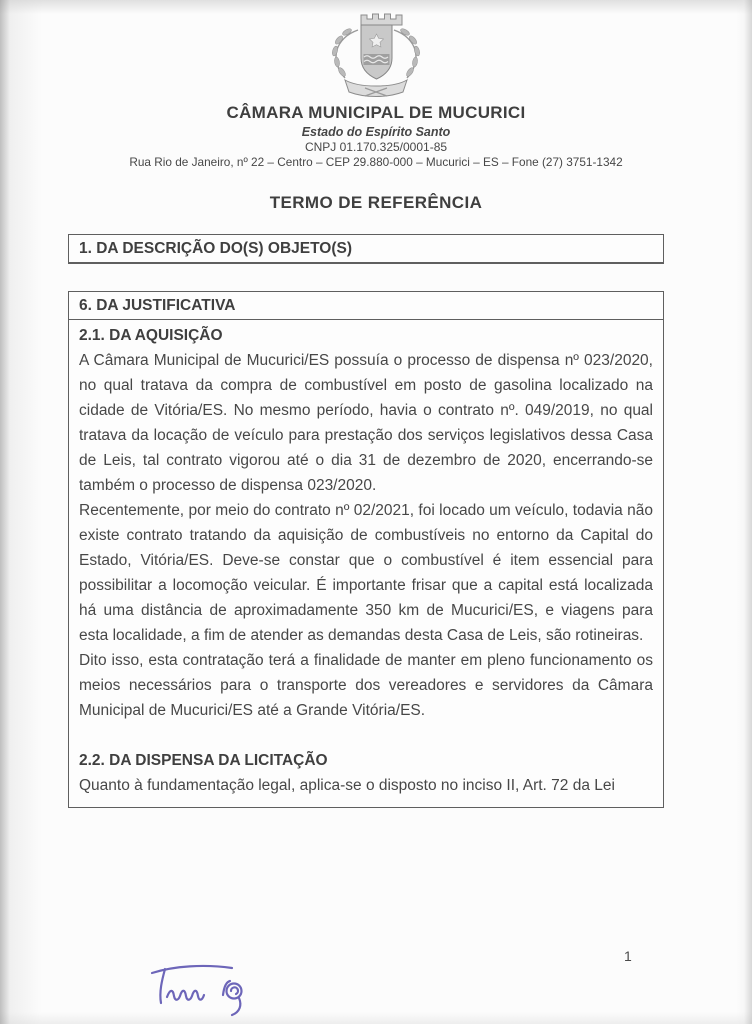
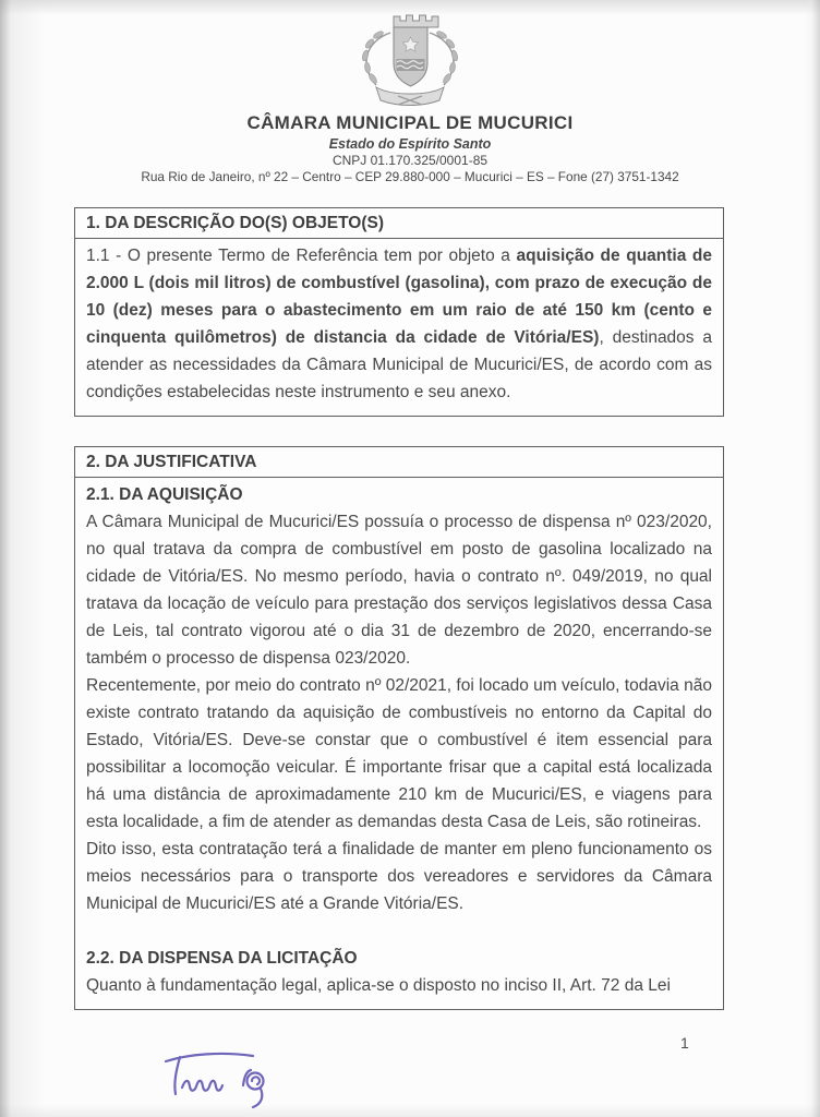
  CÂMARA MUNICIPAL DE MUCURICI
  Estado do Espírito Santo
  CNPJ 01.170.325/0001-85
  Rua Rio de Janeiro, nº 22 – Centro – CEP 29.880-000 – Mucurici – ES – Fone (27) 3751-1342
- TERMO DE REFERÊNCIA
  1. DA DESCRIÇÃO DO(S) OBJETO(S)
+ 1.1 - O presente Termo de Referência tem por objeto a aquisição de quantia de 2.000 L (dois mil litros) de combustível (gasolina), com prazo de execução de 10 (dez) meses para o abastecimento em um raio de até 150 km (cento e cinquenta quilômetros) de distancia da cidade de Vitória/ES), destinados a atender as necessidades da Câmara Municipal de Mucurici/ES, de acordo com as condições estabelecidas neste instrumento e seu anexo.
- 6. DA JUSTIFICATIVA
+ 2. DA JUSTIFICATIVA
  2.1. DA AQUISIÇÃO
  A Câmara Municipal de Mucurici/ES possuía o processo de dispensa nº 023/2020, no qual tratava da compra de combustível em posto de gasolina localizado na cidade de Vitória/ES. No mesmo período, havia o contrato nº. 049/2019, no qual tratava da locação de veículo para prestação dos serviços legislativos dessa Casa de Leis, tal contrato vigorou até o dia 31 de dezembro de 2020, encerrando-se também o processo de dispensa 023/2020.
- Recentemente, por meio do contrato nº 02/2021, foi locado um veículo, todavia não existe contrato tratando da aquisição de combustíveis no entorno da Capital do Estado, Vitória/ES. Deve-se constar que o combustível é item essencial para possibilitar a locomoção veicular. É importante frisar que a capital está localizada há uma distância de aproximadamente 350 km de Mucurici/ES, e viagens para esta localidade, a fim de atender as demandas desta Casa de Leis, são rotineiras.
+ Recentemente, por meio do contrato nº 02/2021, foi locado um veículo, todavia não existe contrato tratando da aquisição de combustíveis no entorno da Capital do Estado, Vitória/ES. Deve-se constar que o combustível é item essencial para possibilitar a locomoção veicular. É importante frisar que a capital está localizada há uma distância de aproximadamente 210 km de Mucurici/ES, e viagens para esta localidade, a fim de atender as demandas desta Casa de Leis, são rotineiras.
  Dito isso, esta contratação terá a finalidade de manter em pleno funcionamento os meios necessários para o transporte dos vereadores e servidores da Câmara Municipal de Mucurici/ES até a Grande Vitória/ES.
  2.2. DA DISPENSA DA LICITAÇÃO
  Quanto à fundamentação legal, aplica-se o disposto no inciso II, Art. 72 da Lei
  1
